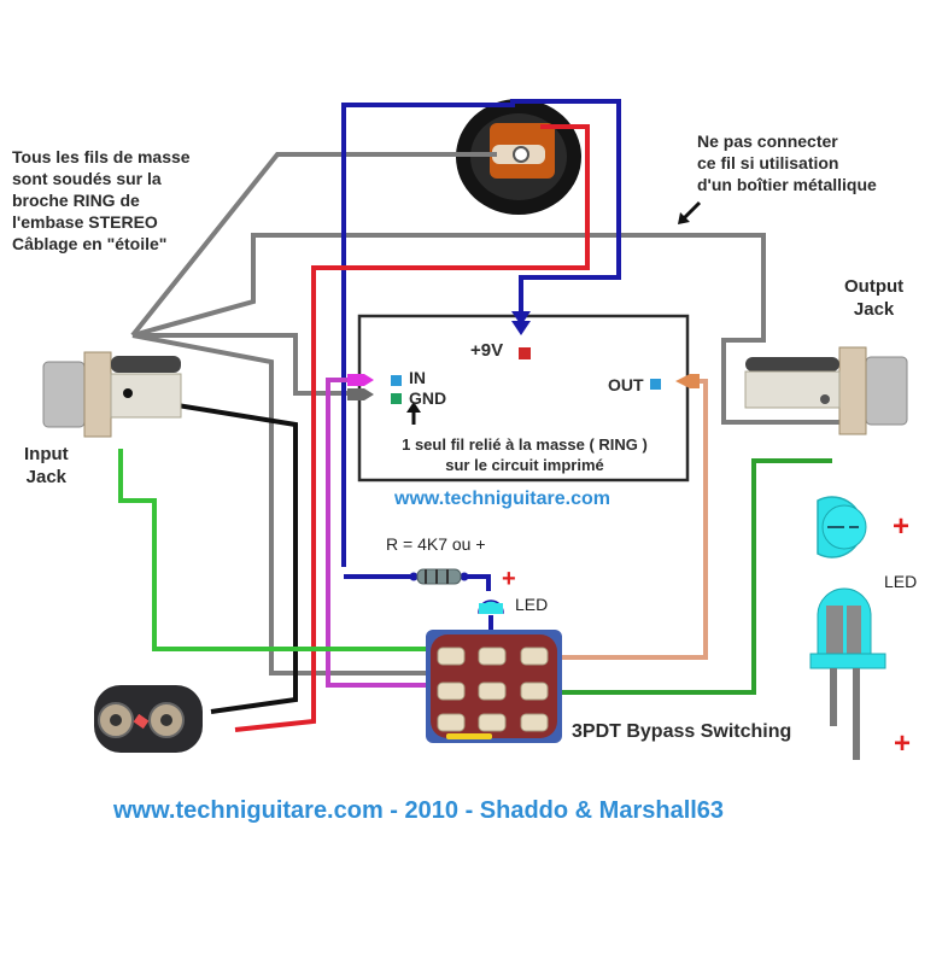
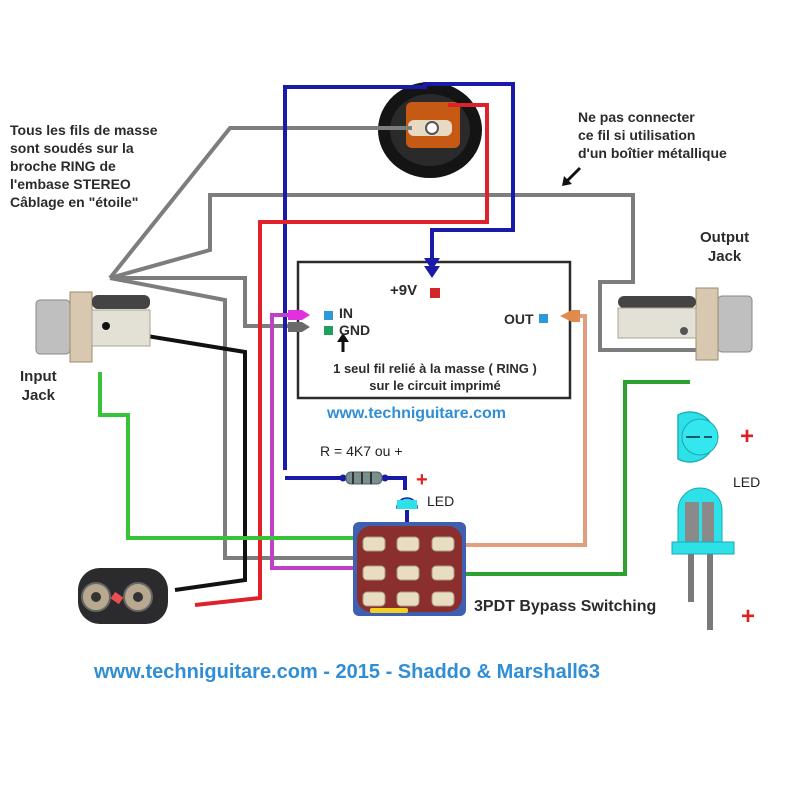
  Tous les fils de masse
  sont soudés sur la
  broche RING de
  l'embase STEREO
  Câblage en "étoile"
  Ne pas connecter
  ce fil si utilisation
  d'un boîtier métallique
  Input
  Jack
  Output
  Jack
  +9V
  IN
  GND
  OUT
  1 seul fil relié à la masse ( RING )
  sur le circuit imprimé
  www.techniguitare.com
  R = 4K7 ou +
  LED
  LED
  3PDT Bypass Switching
- www.techniguitare.com - 2010 - Shaddo & Marshall63
+ www.techniguitare.com - 2015 - Shaddo & Marshall63
  +
  +
  +
